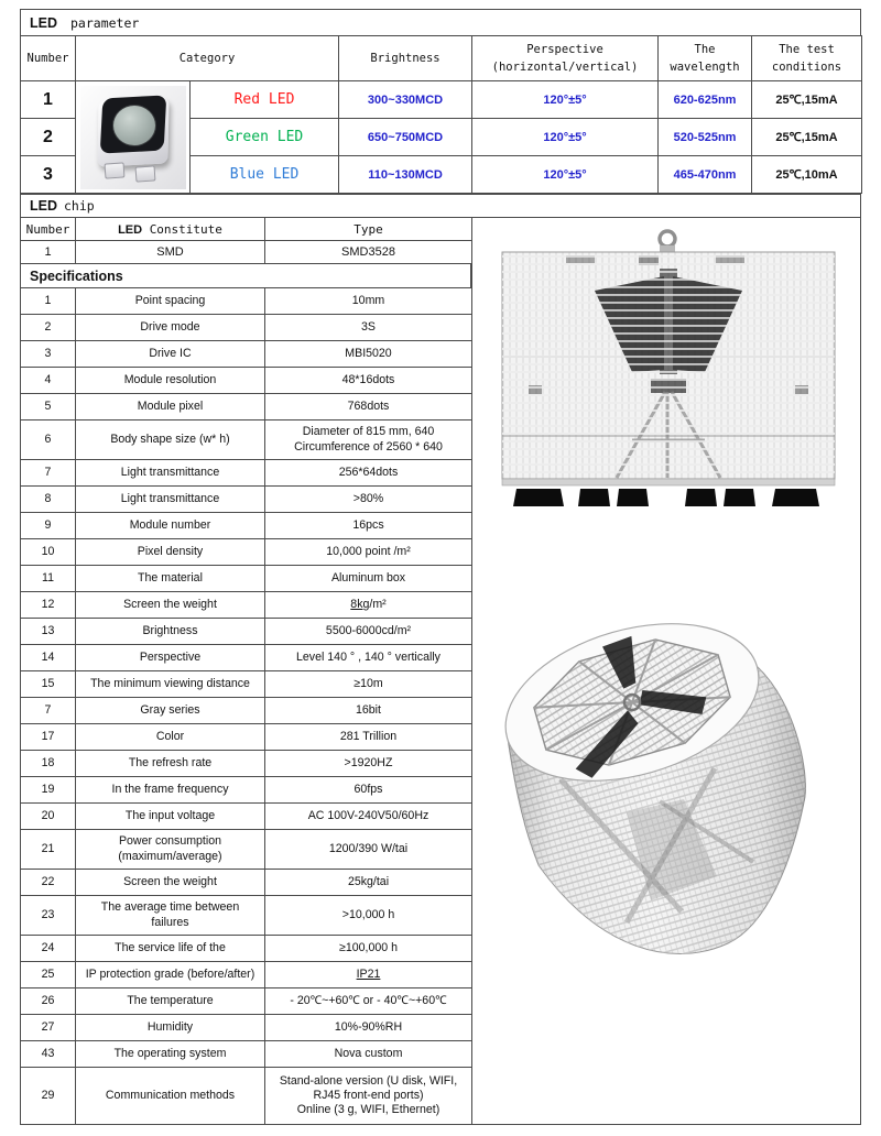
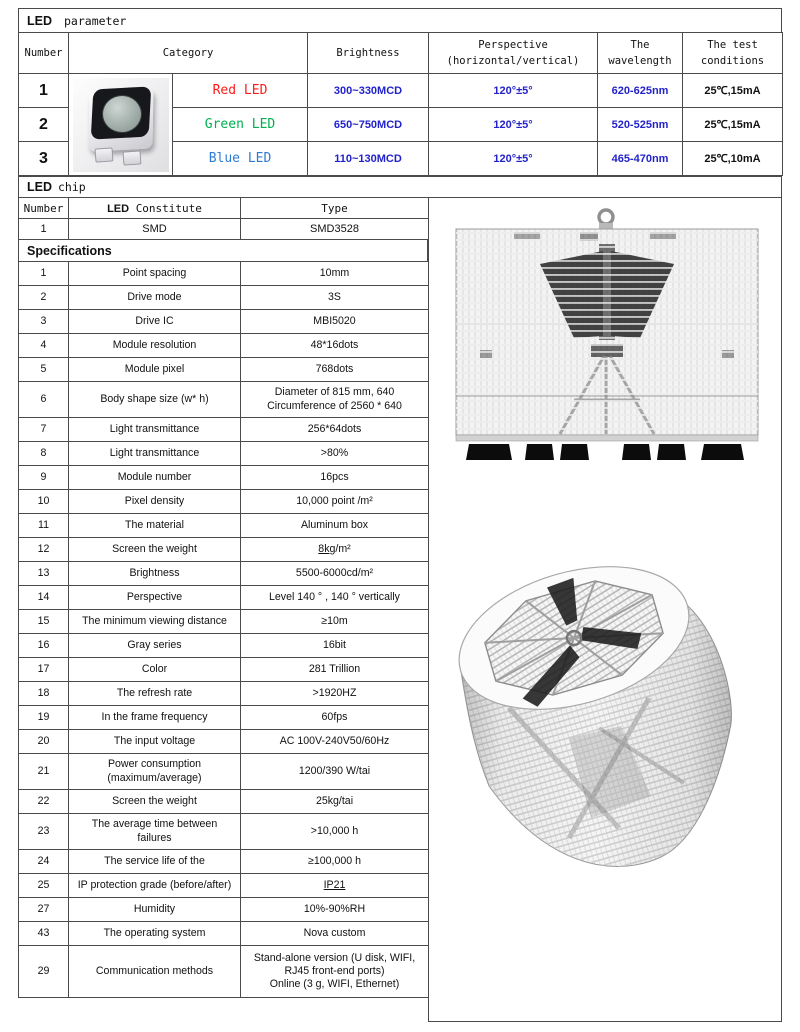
  LED
  parameter
  Number	Category	Brightness	Perspective (horizontal/vertical)	The wavelength	The test conditions
  1		Red LED	300~330MCD	120°±5°	620-625nm	25℃,15mA
  2	Green LED	650~750MCD	120°±5°	520-525nm	25℃,15mA
  3	Blue LED	110~130MCD	120°±5°	465-470nm	25℃,10mA
  LED
  chip
  Number	LED Constitute	Type
  1	SMD	SMD3528
  Specifications
  1	Point spacing	10mm
  2	Drive mode	3S
  3	Drive IC	MBI5020
  4	Module resolution	48*16dots
  5	Module pixel	768dots
  6	Body shape size (w* h)	Diameter of 815 mm, 640Circumference of 2560 * 640
  7	Light transmittance	256*64dots
  8	Light transmittance	>80%
  9	Module number	16pcs
  10	Pixel density	10,000 point /m²
  11	The material	Aluminum box
  12	Screen the weight	8kg/m²
  13	Brightness	5500-6000cd/m²
  14	Perspective	Level 140 ° , 140 ° vertically
  15	The minimum viewing distance	≥10m
- 7	Gray series	16bit
+ 16	Gray series	16bit
  17	Color	281 Trillion
  18	The refresh rate	>1920HZ
  19	In the frame frequency	60fps
  20	The input voltage	AC 100V-240V50/60Hz
  21	Power consumption(maximum/average)	1200/390 W/tai
  22	Screen the weight	25kg/tai
  23	The average time betweenfailures	>10,000 h
  24	The service life of the	≥100,000 h
  25	IP protection grade (before/after)	IP21
- 26	The temperature	- 20℃~+60℃ or - 40℃~+60℃
  27	Humidity	10%-90%RH
  43	The operating system	Nova custom
  29	Communication methods	Stand-alone version (U disk, WIFI,RJ45 front-end ports)Online (3 g, WIFI, Ethernet)
